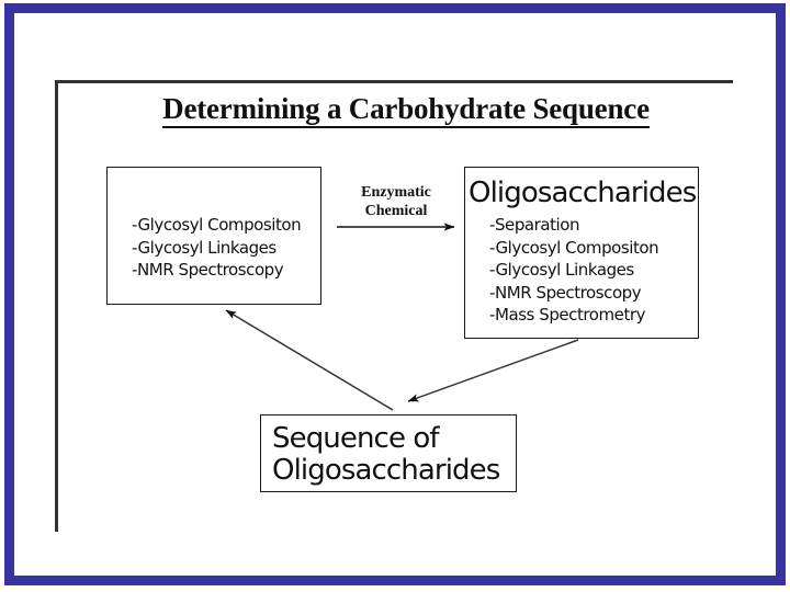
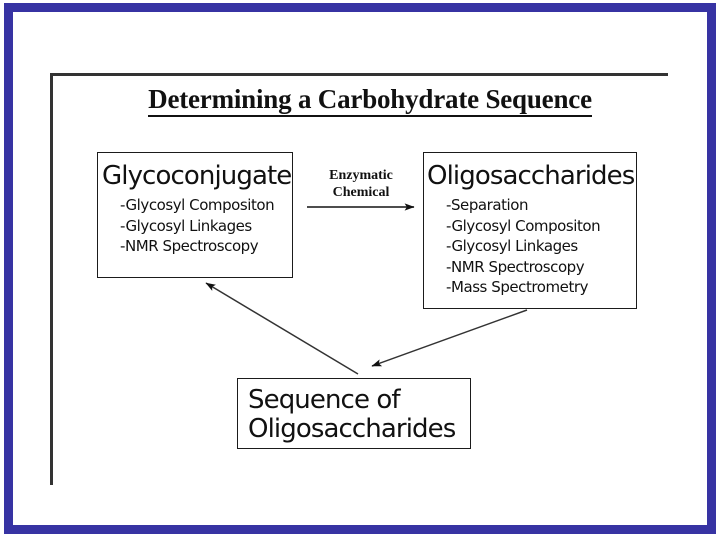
  Determining a Carbohydrate Sequence
  Enzymatic
  Chemical
+ Glycoconjugate
  -Glycosyl Compositon
  -Glycosyl Linkages
  -NMR Spectroscopy
  Oligosaccharides
  -Separation
  -Glycosyl Compositon
  -Glycosyl Linkages
  -NMR Spectroscopy
  -Mass Spectrometry
  Sequence of
  Oligosaccharides
